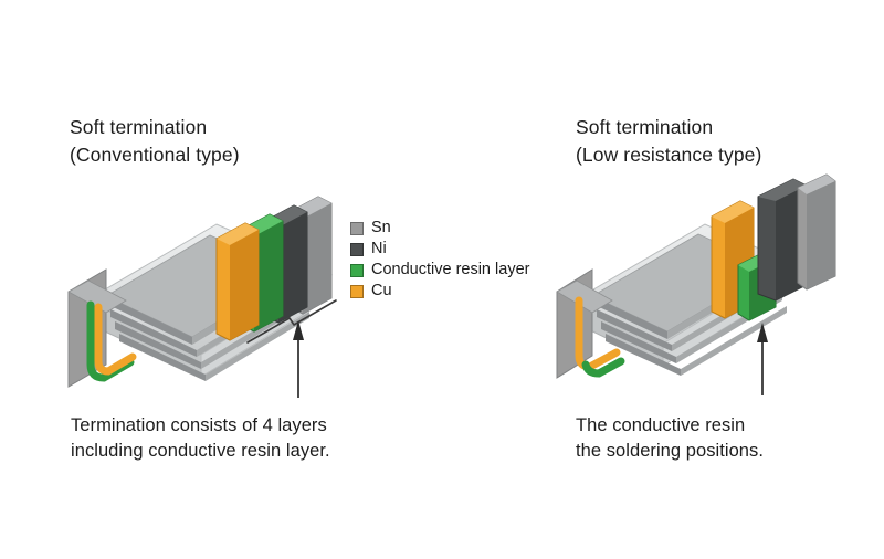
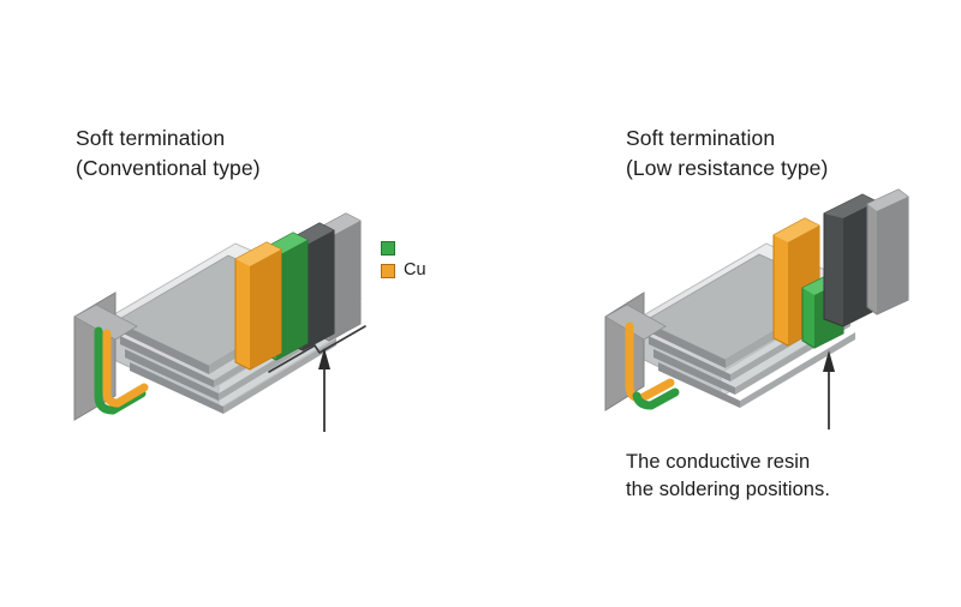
  Soft termination
  (Conventional type)
- Termination consists of 4 layers
- including conductive resin layer.
- Sn
- Ni
- Conductive resin layer
  Cu
  Soft termination
  (Low resistance type)
  The conductive resin
  the soldering positions.
